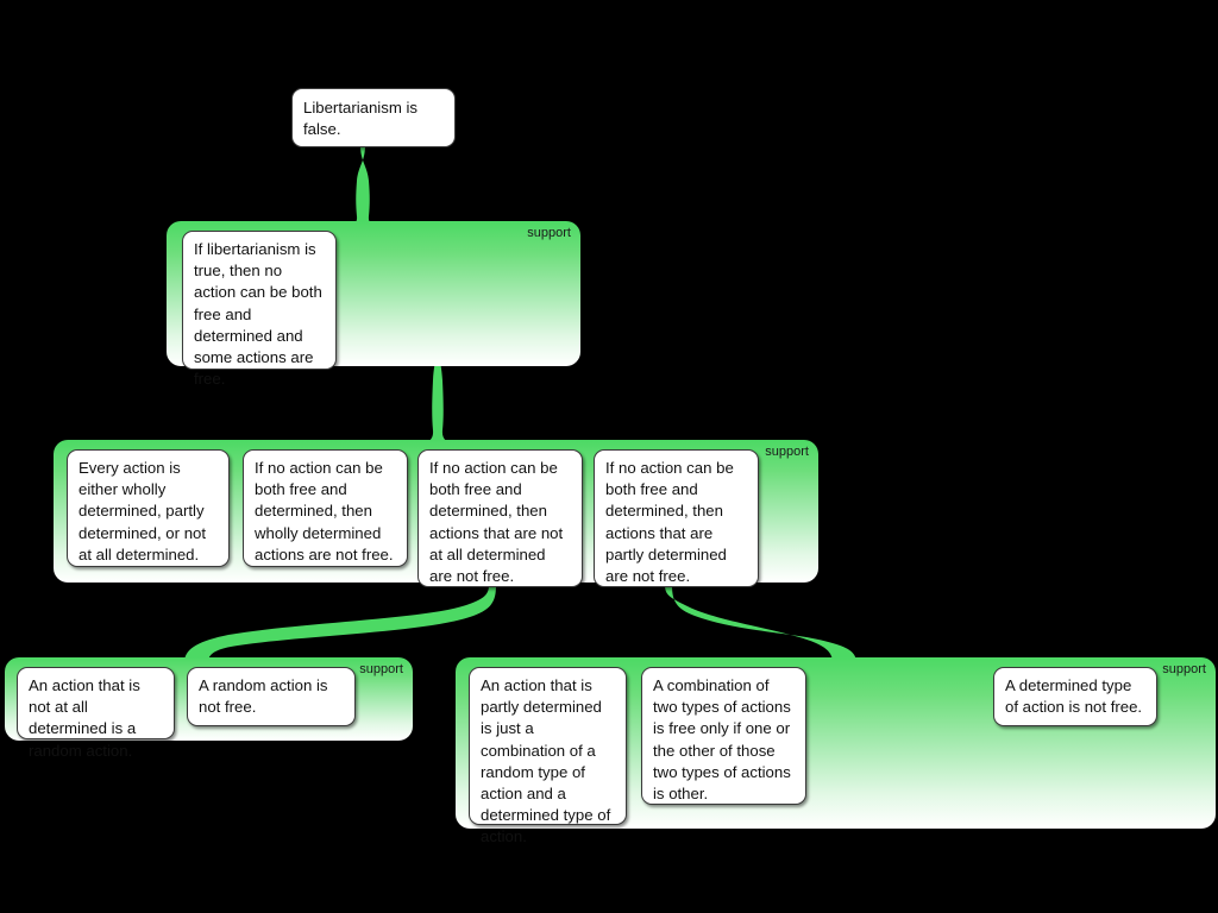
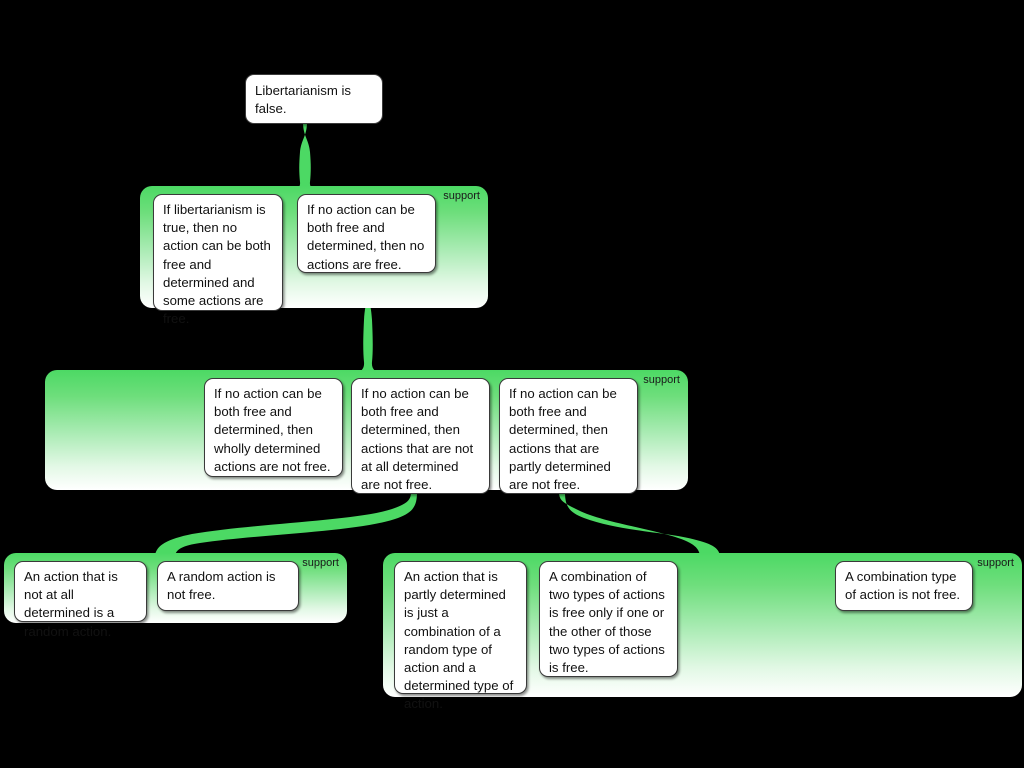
  Libertarianism is false.
  support
  If libertarianism is true, then no action can be both free and determined and some actions are
+ If no action can be both free and determined, then no actions are free.
  support
- Every action is either wholly determined, partly determined, or not at all determined.
  If no action can be both free and determined, then wholly determined actions are not free.
  If no action can be both free and determined, then actions that are not at all determined are not free.
  If no action can be both free and determined, then actions that are partly determined are not free.
  support
  An action that is not at all determined is a
  A random action is not free.
  support
  An action that is partly determined is just a combination of a random type of action and a determined type of action.
- A combination of two types of actions is free only if one or the other of those two types of actions is other.
+ A combination of two types of actions is free only if one or the other of those two types of actions is free.
- A determined type of action is not free.
+ A combination type of action is not free.
